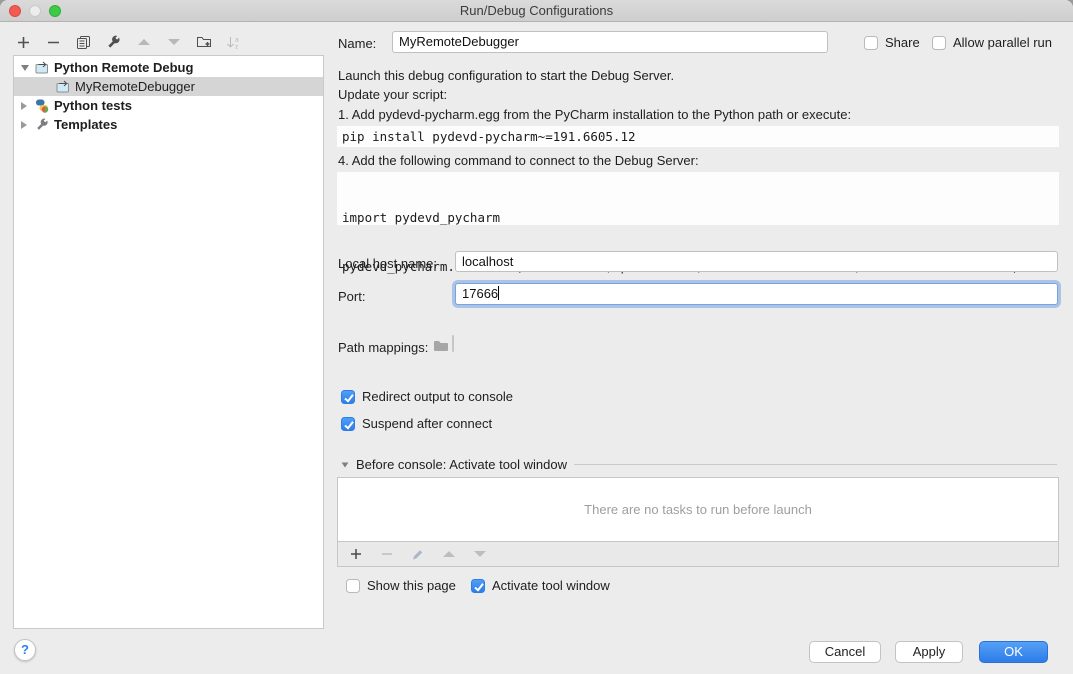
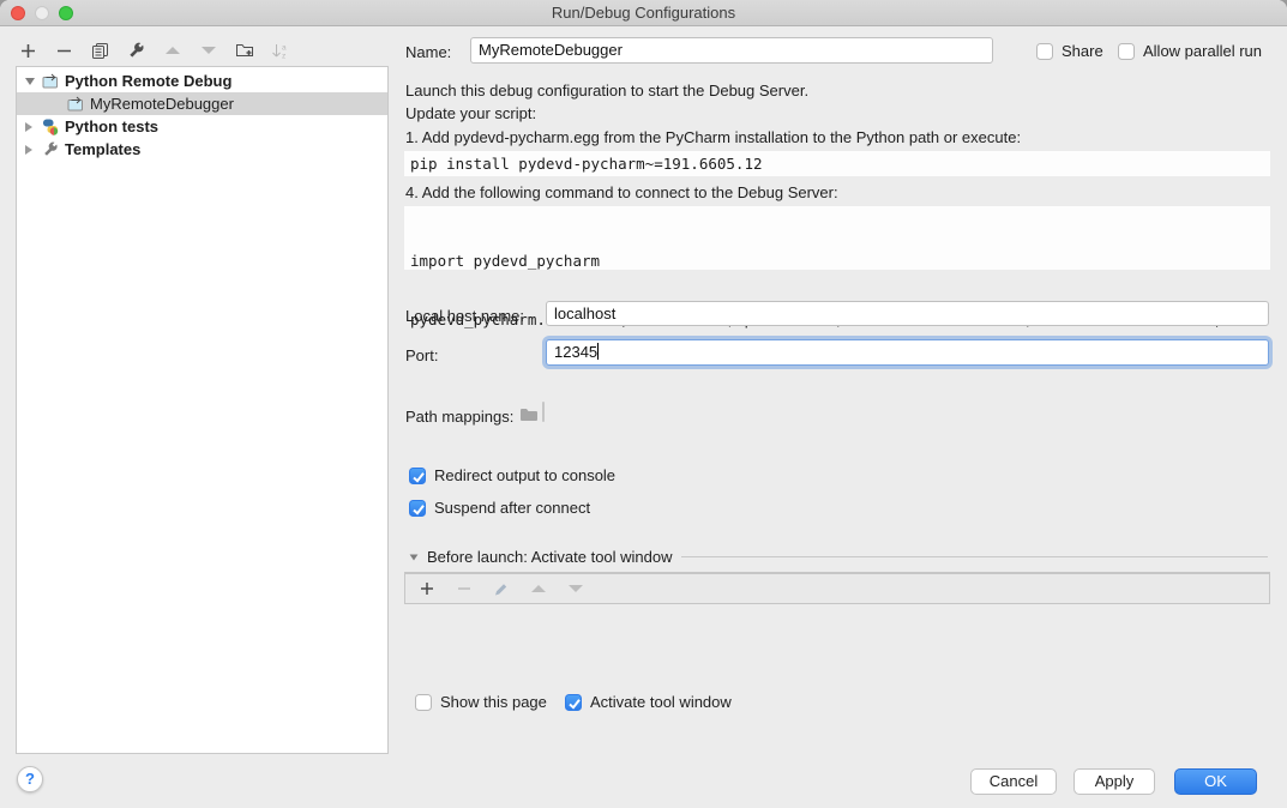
  Run/Debug Configurations
  Python Remote Debug
  MyRemoteDebugger
  Python tests
  Templates
  ?
  Name:
  MyRemoteDebugger
  Share
  Allow parallel run
  Launch this debug configuration to start the Debug Server.
  Update your script:
  1. Add pydevd-pycharm.egg from the PyCharm installation to the Python path or execute:
  pip install pydevd-pycharm~=191.6605.12
  4. Add the following command to connect to the Debug Server:
  import pydevd_pycharm
  Local host name:
  localhost
  Port:
- 17666
+ 12345
  Path mappings:
  Redirect output to console
  Suspend after connect
- Before console: Activate tool window
+ Before launch: Activate tool window
- There are no tasks to run before launch
  Show this page
  Activate tool window
  Cancel
  Apply
  OK
